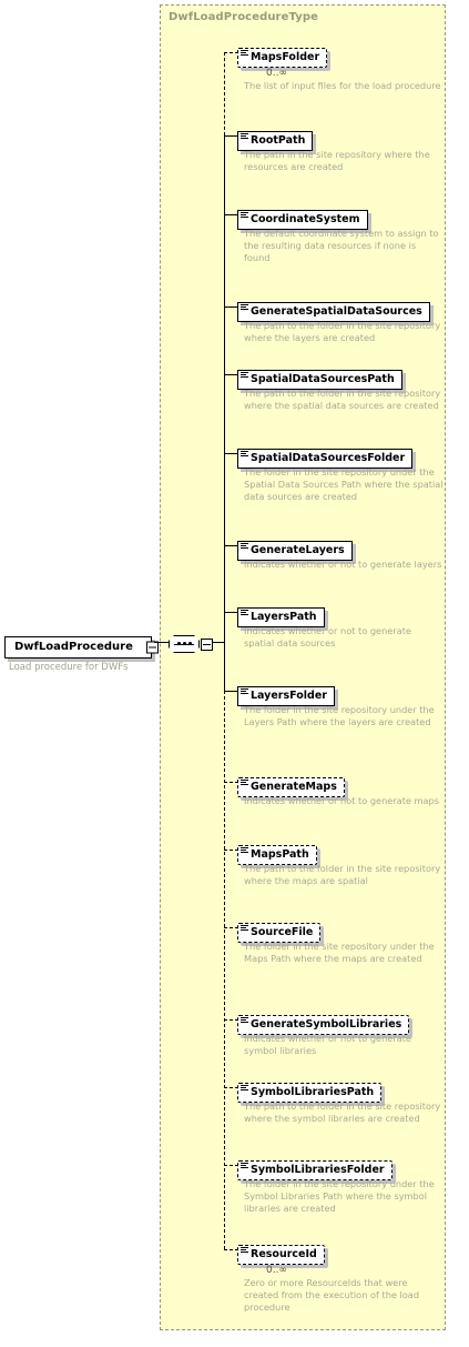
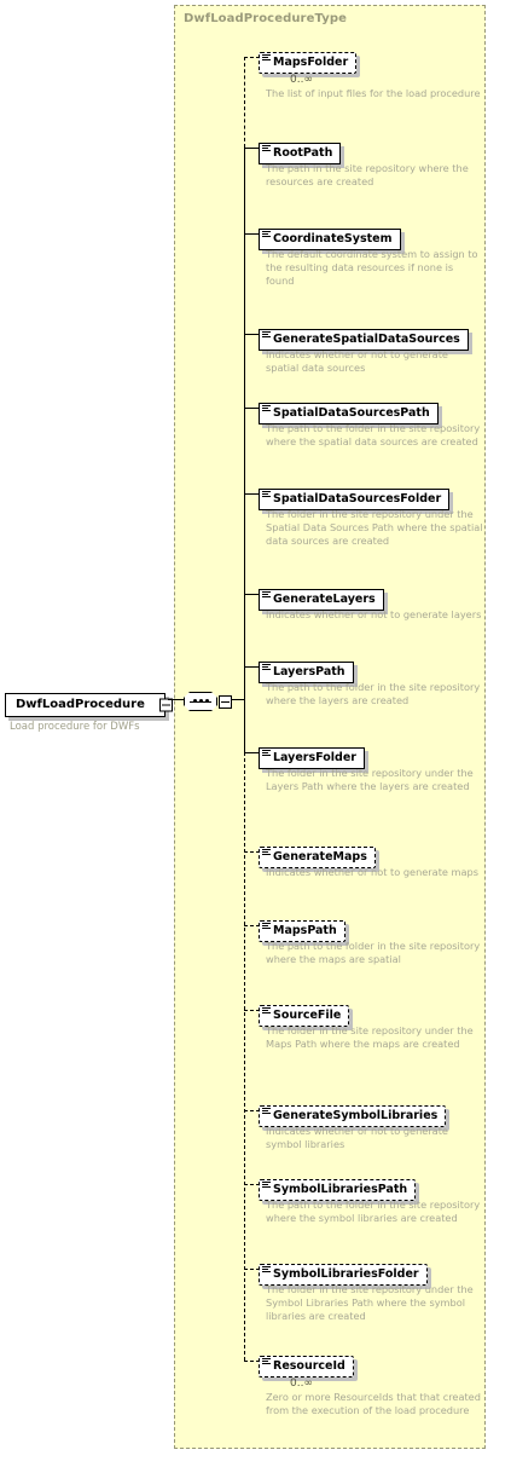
  DwfLoadProcedureType
  DwfLoadProcedure
  Load procedure for DWFs
  MapsFolder
  0..∞
  The list of input files for the load procedure
  RootPath
  The path in the site repository where the resources are created
  CoordinateSystem
  The default coordinate system to assign to the resulting data resources if none is found
  GenerateSpatialDataSources
- The path to the folder in the site repository where the layers are created
+ Indicates whether or not to generate spatial data sources
  SpatialDataSourcesPath
  The path to the folder in the site repository where the spatial data sources are created
  SpatialDataSourcesFolder
  The folder in the site repository under the Spatial Data Sources Path where the spatial data sources are created
  GenerateLayers
  Indicates whether or not to generate layers
  LayersPath
- Indicates whether or not to generate spatial data sources
+ The path to the folder in the site repository where the layers are created
  LayersFolder
  The folder in the site repository under the Layers Path where the layers are created
  GenerateMaps
  Indicates whether or not to generate maps
  MapsPath
  The path to the folder in the site repository where the maps are spatial
  SourceFile
  The folder in the site repository under the Maps Path where the maps are created
  GenerateSymbolLibraries
  Indicates whether or not to generate symbol libraries
  SymbolLibrariesPath
  The path to the folder in the site repository where the symbol libraries are created
  SymbolLibrariesFolder
  The folder in the site repository under the Symbol Libraries Path where the symbol libraries are created
  ResourceId
  0..∞
- Zero or more ResourceIds that were created from the execution of the load procedure
+ Zero or more ResourceIds that that created from the execution of the load procedure
